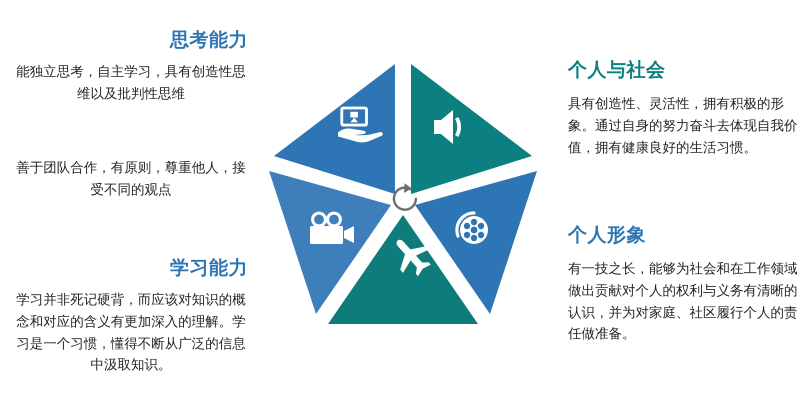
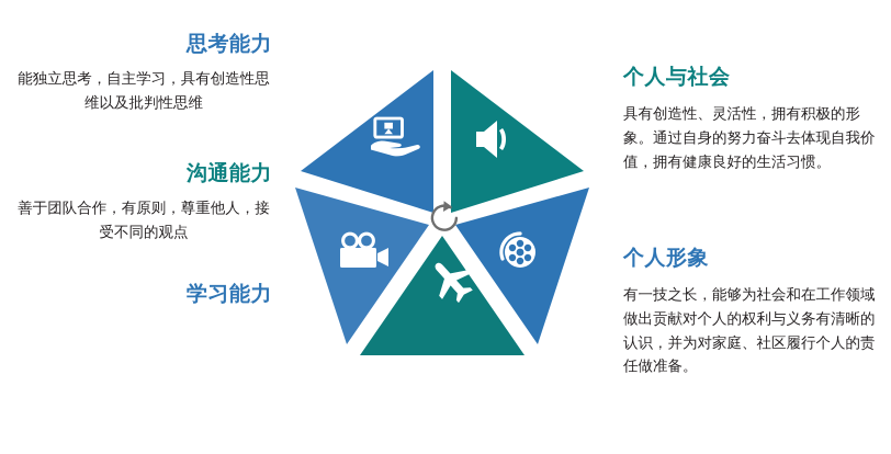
  思考能力
  能独立思考，自主学习，具有创造性思维以及批判性思维
+ 沟通能力
  善于团队合作，有原则，尊重他人，接受不同的观点
  学习能力
- 学习并非死记硬背，而应该对知识的概念和对应的含义有更加深入的理解。学习是一个习惯，懂得不断从广泛的信息中汲取知识。
  个人与社会
  具有创造性、灵活性，拥有积极的形象。通过自身的努力奋斗去体现自我价值，拥有健康良好的生活习惯。
  个人形象
  有一技之长，能够为社会和在工作领域做出贡献对个人的权利与义务有清晰的认识，并为对家庭、社区履行个人的责任做准备。
